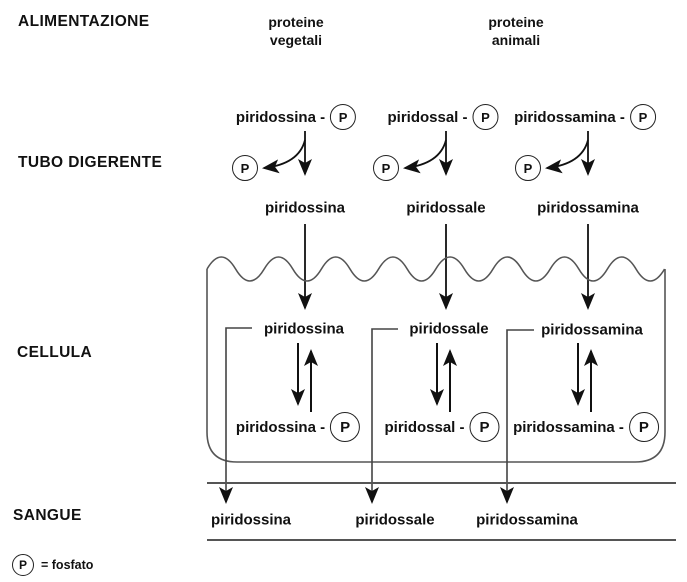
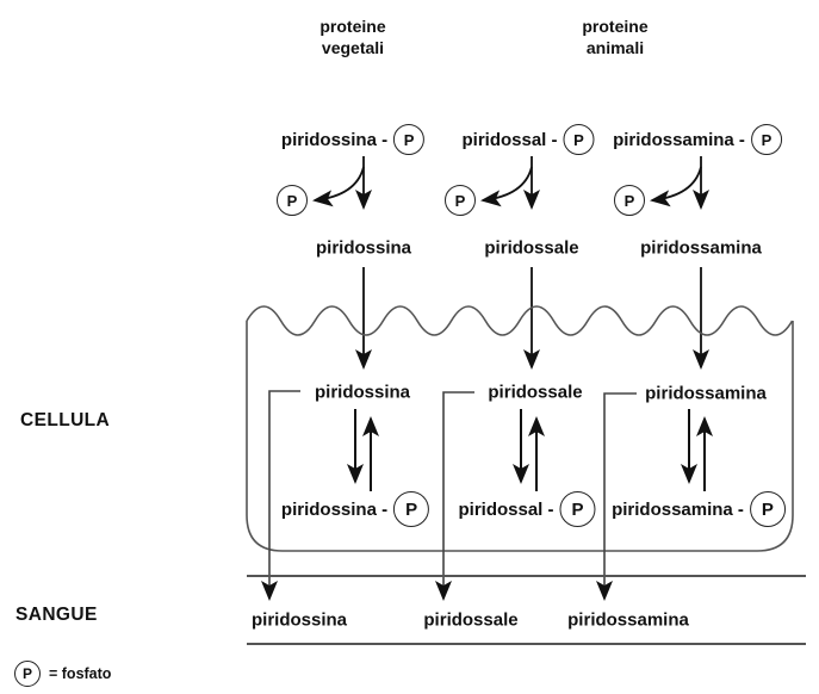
- ALIMENTAZIONE
- TUBO DIGERENTE
  CELLULA
  SANGUE
  proteine
  vegetali
  proteine
  animali
  piridossina -
  P
  piridossal -
  P
  piridossamina -
  P
  P
  P
  P
  piridossina
  piridossale
  piridossamina
  piridossina
  piridossale
  piridossamina
  piridossina -
  P
  piridossal -
  P
  piridossamina -
  P
  piridossina
  piridossale
  piridossamina
  P
  = fosfato
